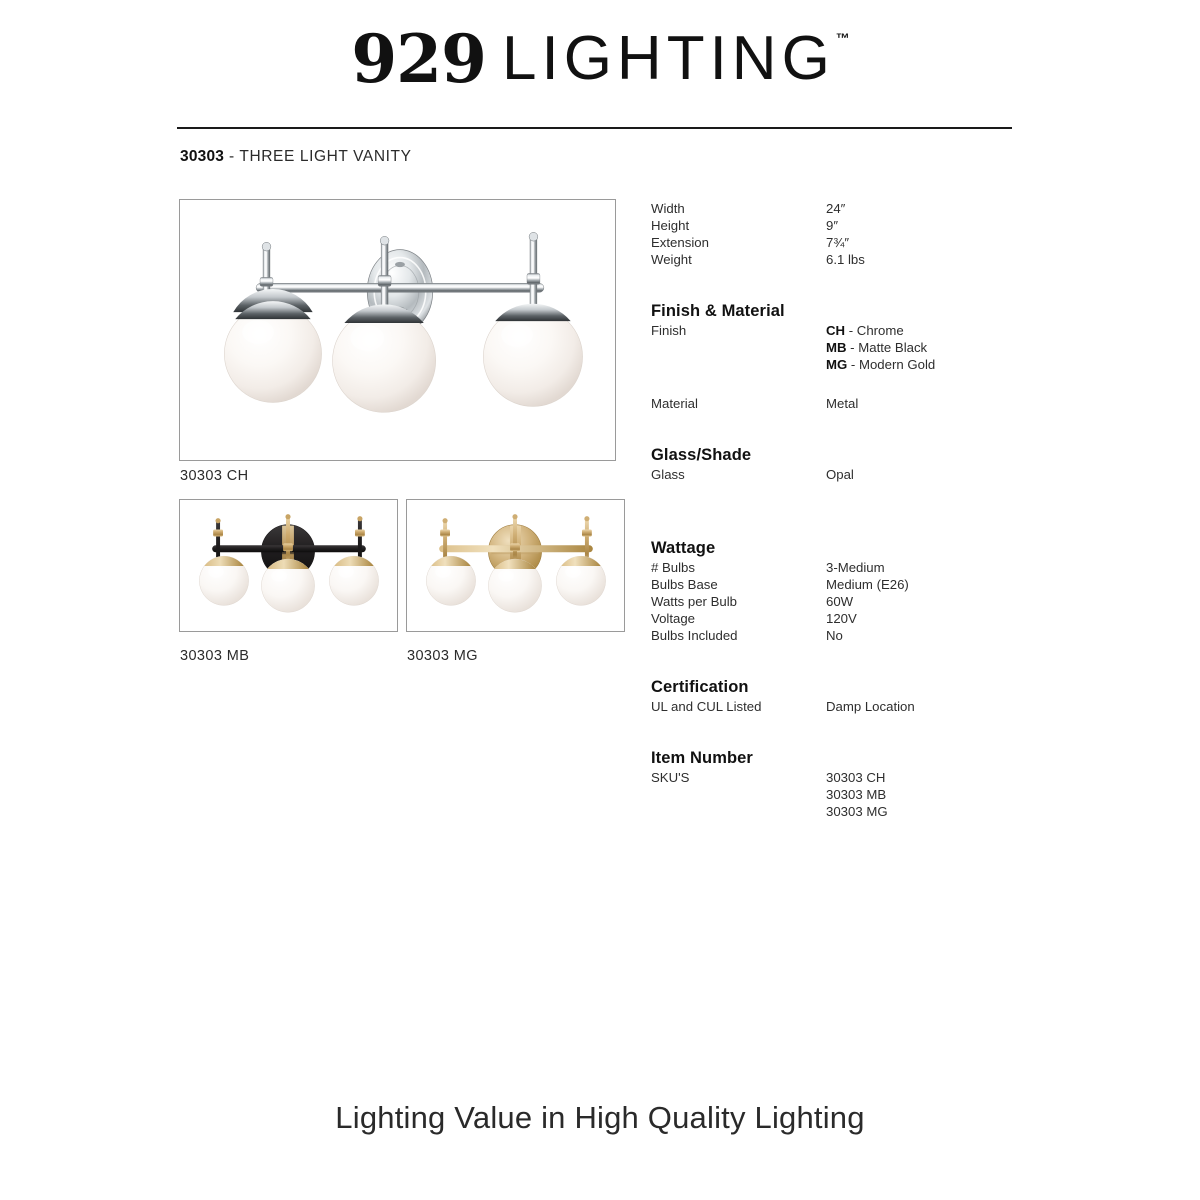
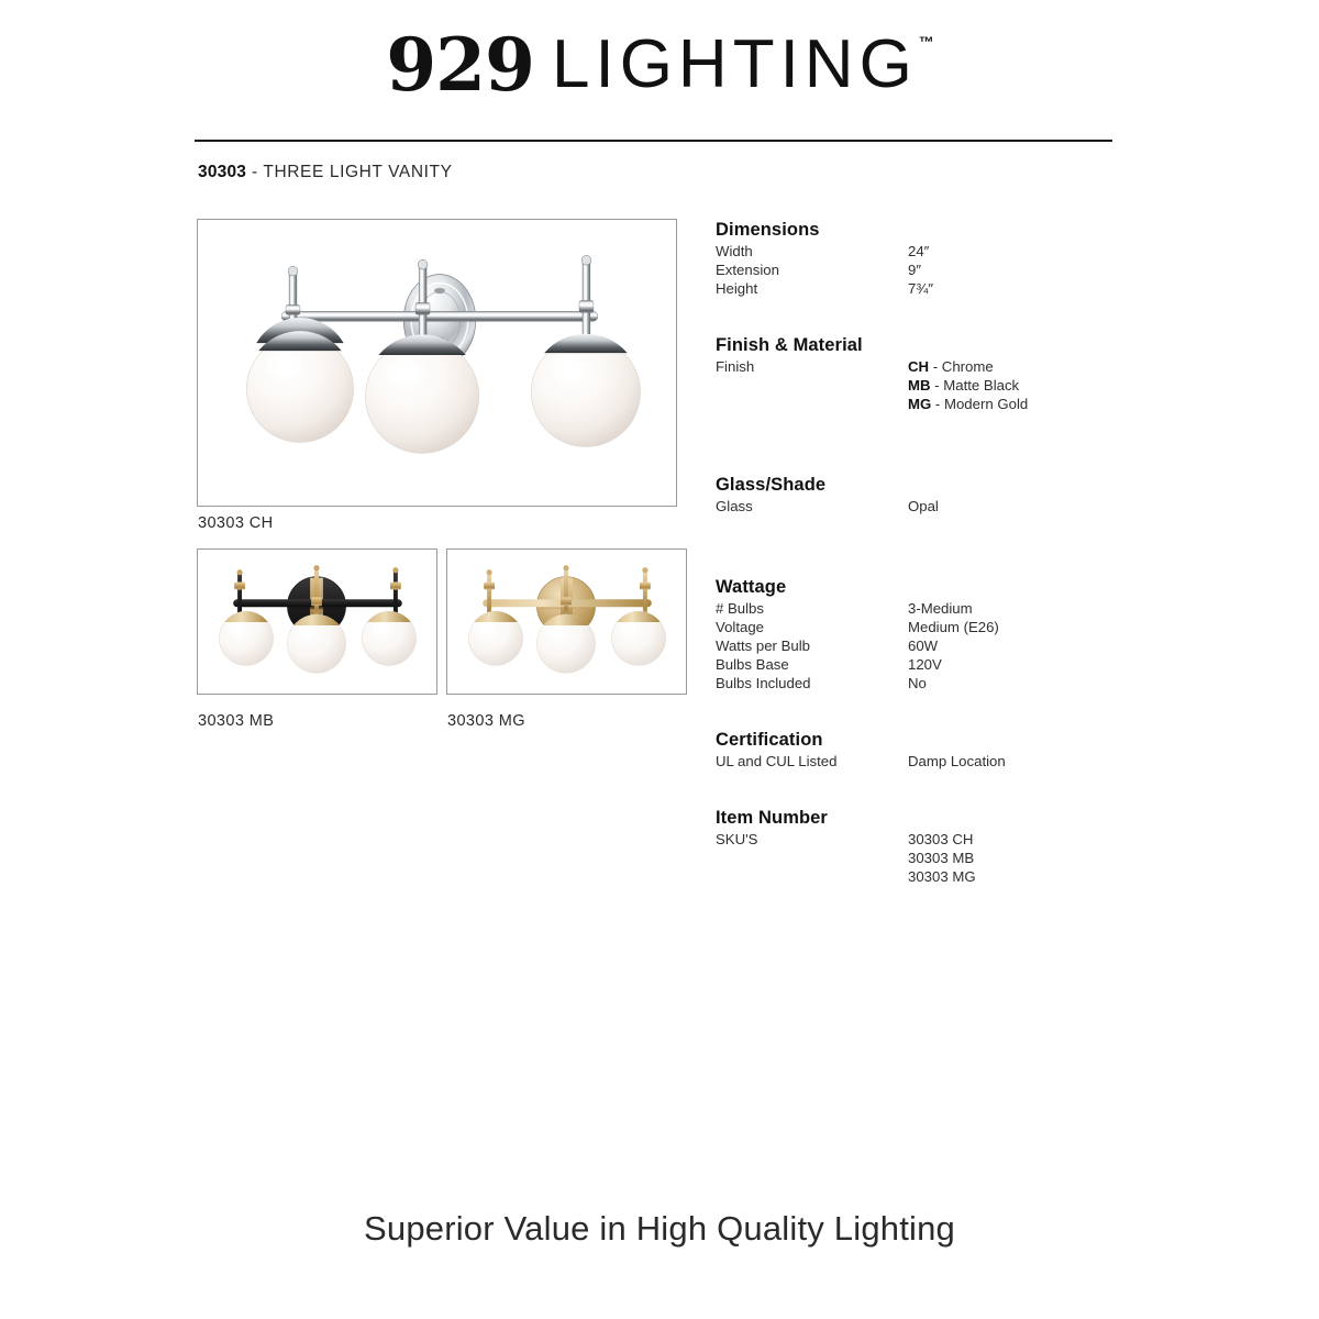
  929
  LIGHTING
  ™
  30303 - THREE LIGHT VANITY
  30303 CH
  30303 MB
  30303 MG
+ Dimensions
  Width
  24″
- Height
+ Extension
  9″
- Extension
+ Height
  7¾″
- Weight
- 6.1 lbs
  Finish & Material
  Finish
  CH - Chrome
  MB - Matte Black
  MG - Modern Gold
- Material
- Metal
  Glass/Shade
  Glass
  Opal
  Wattage
  # Bulbs
  3-Medium
- Bulbs Base
+ Voltage
  Medium (E26)
  Watts per Bulb
  60W
- Voltage
+ Bulbs Base
  120V
  Bulbs Included
  No
  Certification
  UL and CUL Listed
  Damp Location
  Item Number
  SKU'S
  30303 CH
  30303 MB
  30303 MG
- Lighting Value in High Quality Lighting
+ Superior Value in High Quality Lighting
